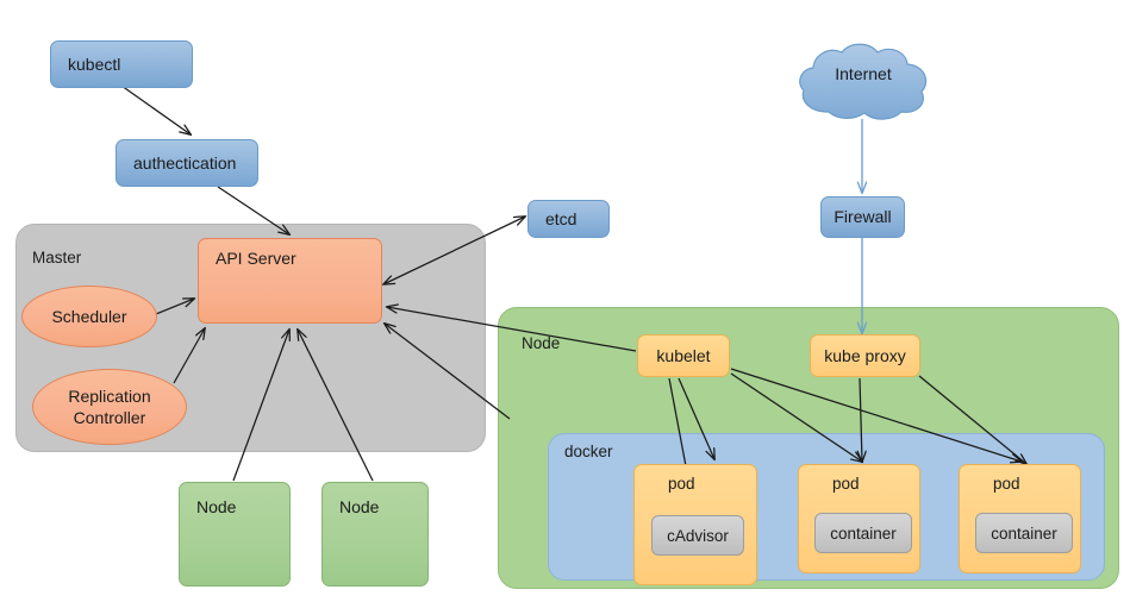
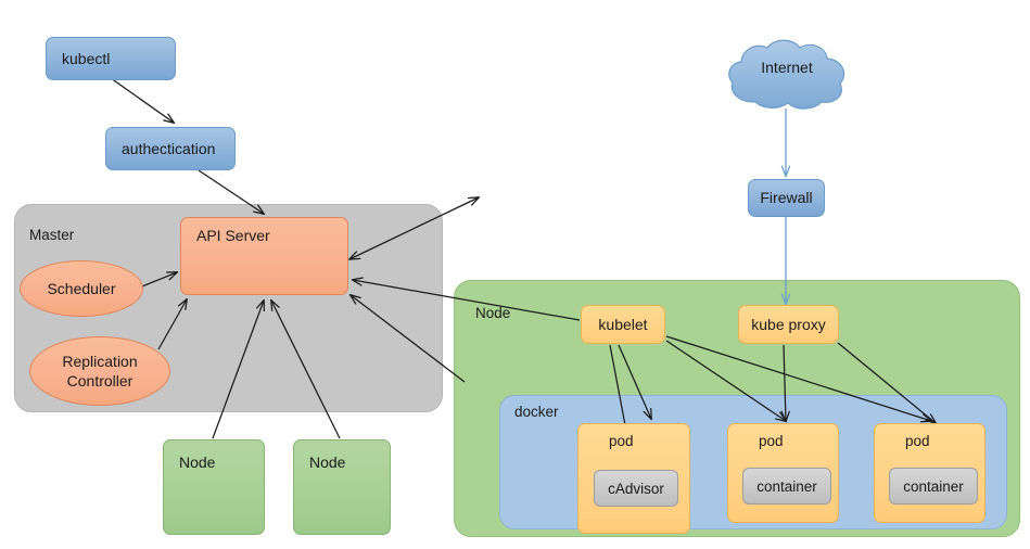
  Master
  Node
  docker
  kubectl
  authectication
- etcd
  API Server
  Scheduler
  Replication
  Controller
  Node
  Node
  Internet
  Firewall
  kubelet
  kube proxy
  pod
  cAdvisor
  pod
  container
  pod
  container
